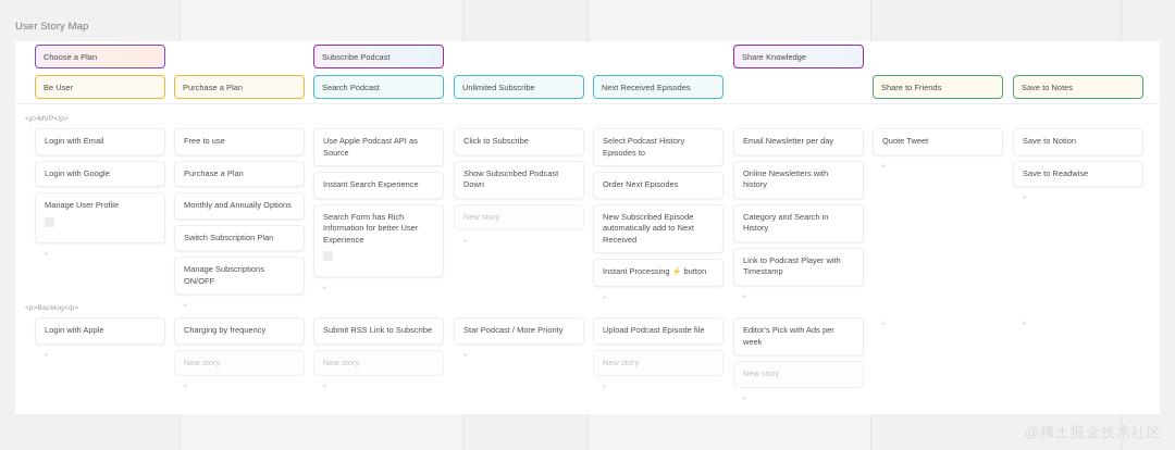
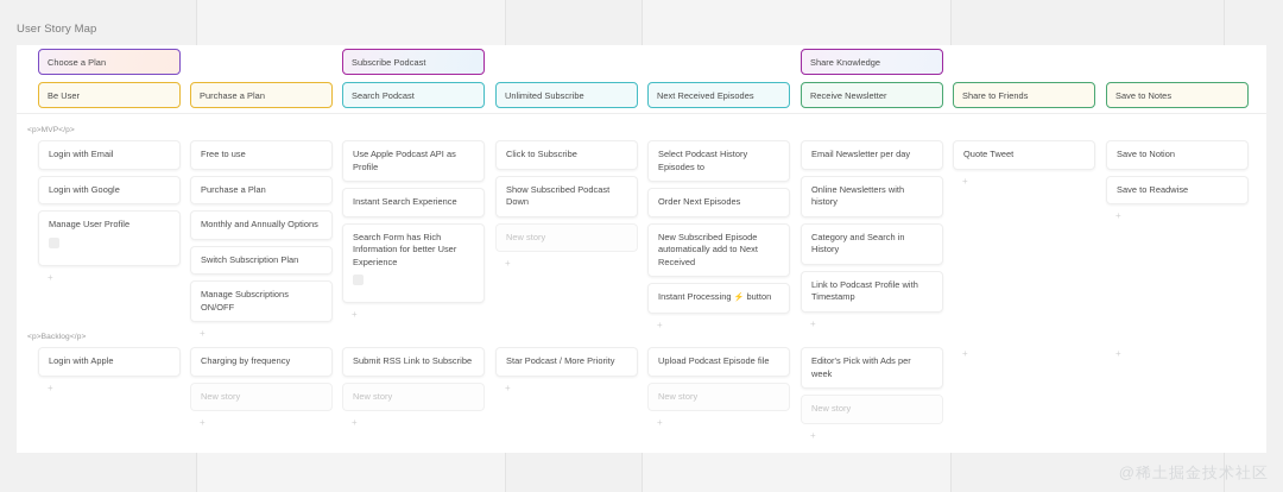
  User Story Map
  Choose a Plan
  Subscribe Podcast
  Share Knowledge
  Be User
  Purchase a Plan
  Search Podcast
  Unlimited Subscribe
  Next Received Episodes
+ Receive Newsletter
  Share to Friends
  Save to Notes
  Login with Email
  Login with Google
  Manage User Profile
  +
  Free to use
  Purchase a Plan
  Monthly and Annually Options
  Switch Subscription Plan
  Manage Subscriptions ON/OFF
  +
- Use Apple Podcast API as Source
+ Use Apple Podcast API as Profile
  Instant Search Experience
  Search Form has Rich Information for better User Experience
  +
  Click to Subscribe
  Show Subscribed Podcast Down
  New story
  +
  Select Podcast History Episodes to
  Order Next Episodes
  New Subscribed Episode automatically add to Next Received
  Instant Processing button
  +
  Email Newsletter per day
  Online Newsletters with history
  Category and Search in History
- Link to Podcast Player with Timestamp
+ Link to Podcast Profile with Timestamp
  +
  Quote Tweet
  +
  Save to Notion
  Save to Readwise
  +
  Login with Apple
  +
  Charging by frequency
  New story
  +
  Submit RSS Link to Subscribe
  New story
  +
  Star Podcast / More Priority
  +
  Upload Podcast Episode file
  New story
  +
  Editor's Pick with Ads per week
  New story
  +
  +
  +
  @稀土掘金技术社区
